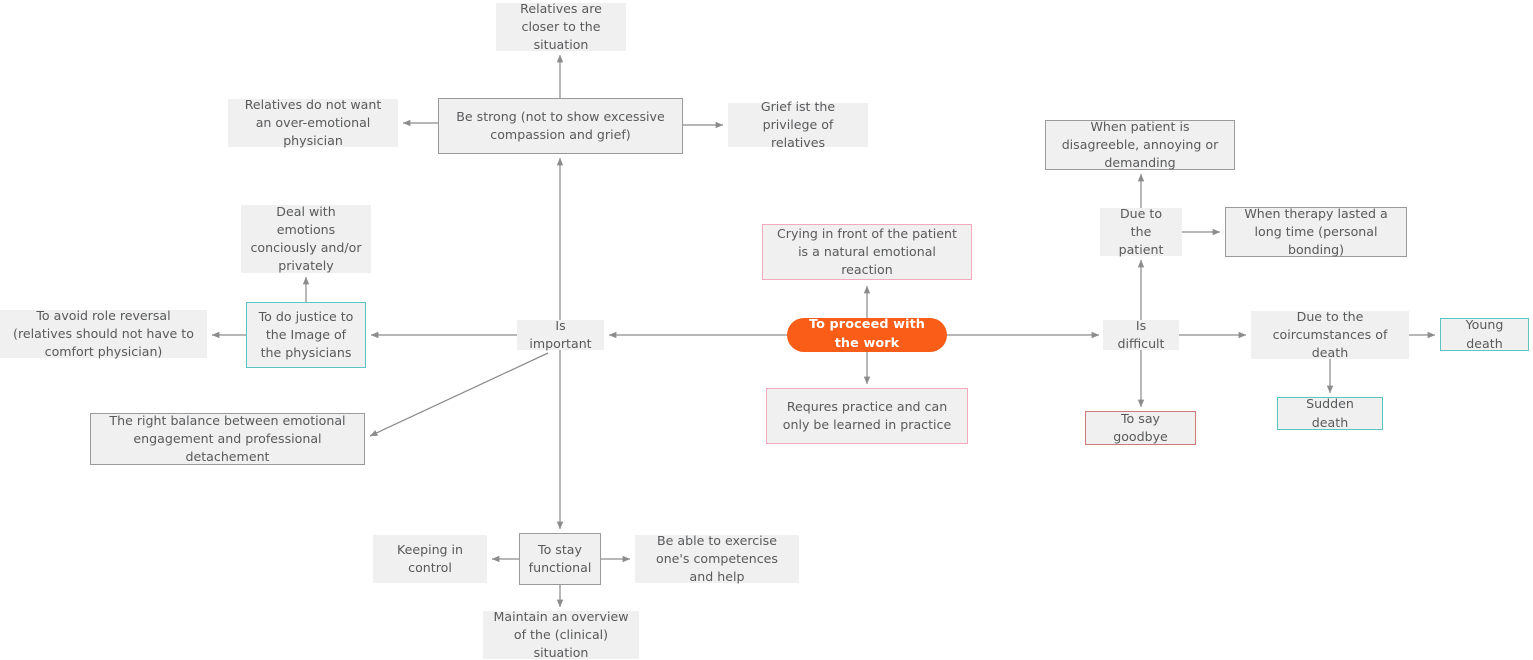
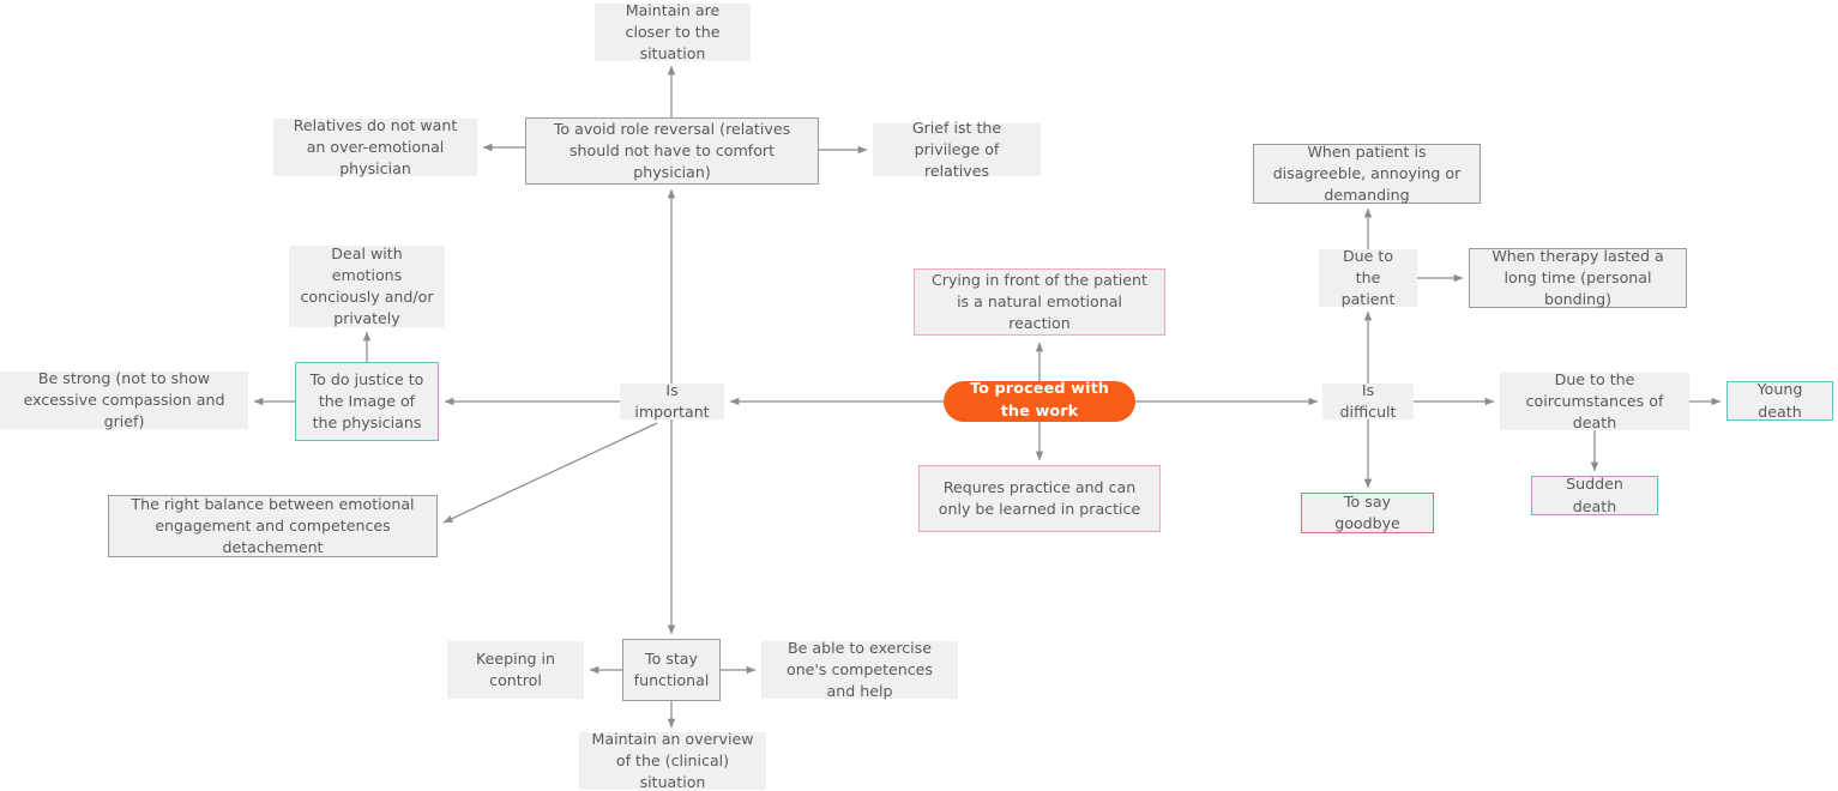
  To proceed with the work
  Crying in front of the patient is a natural emotional reaction
  Requres practice and can only be learned in practice
  Is important
  Is difficult
- Be strong (not to show excessive compassion and grief)
+ To avoid role reversal (relatives should not have to comfort physician)
- Relatives are closer to the situation
+ Maintain are closer to the situation
  Relatives do not want an over-emotional physician
  Grief ist the privilege of relatives
  Deal with emotions conciously and/or privately
  To do justice to the Image of the physicians
- To avoid role reversal (relatives should not have to comfort physician)
+ Be strong (not to show excessive compassion and grief)
- The right balance between emotional engagement and professional detachement
+ The right balance between emotional engagement and competences detachement
  To stay functional
  Keeping in control
  Be able to exercise one's competences and help
  Maintain an overview of the (clinical) situation
  Due to the patient
  When patient is disagreeble, annoying or demanding
  When therapy lasted a long time (personal bonding)
  To say goodbye
  Due to the coircumstances of death
  Young death
  Sudden death
